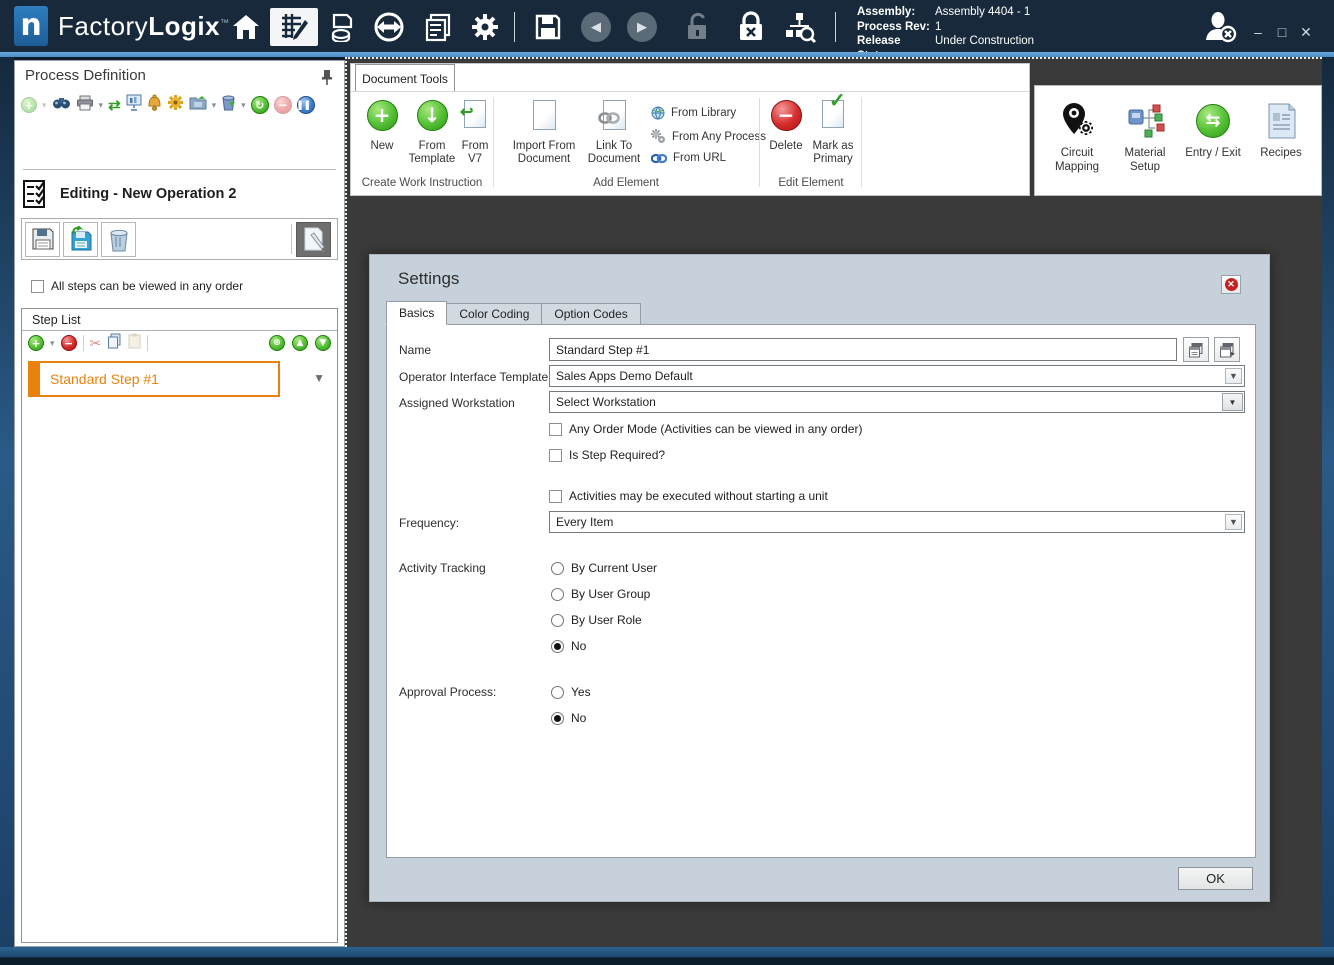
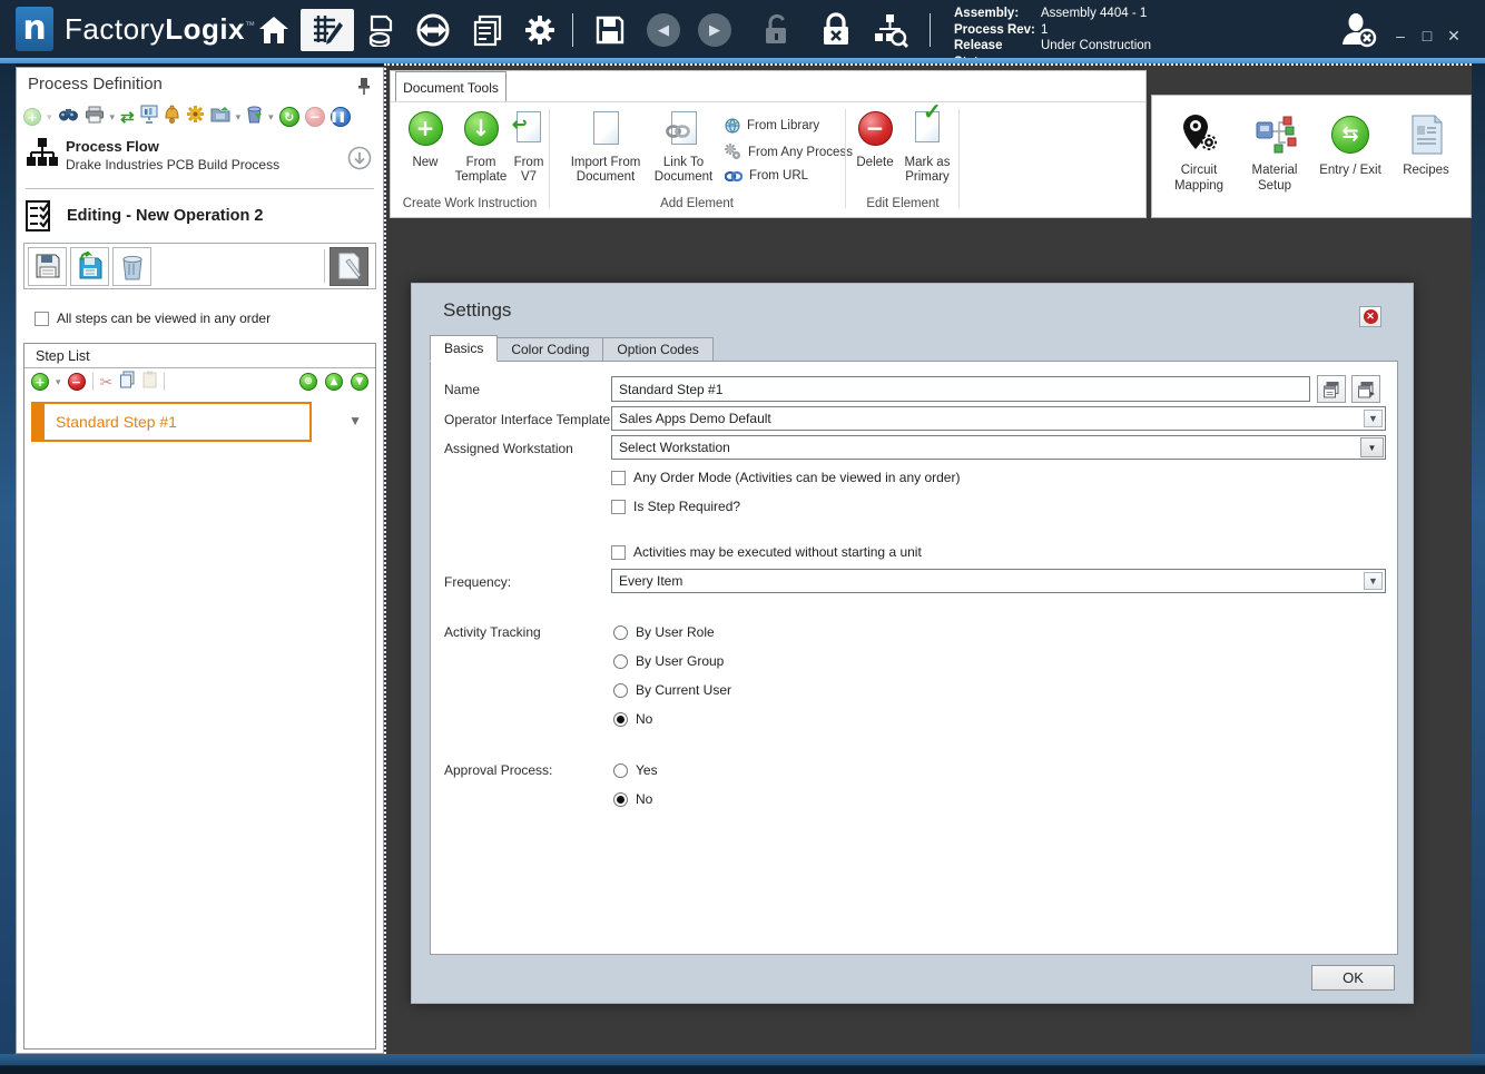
  n
  FactoryLogix™
  ◀
  ▶
  Assembly:
  Assembly 4404 - 1
  Process Rev:
  1
  Under Construction
  –
  □
  ✕
  Process Definition
  +
  ▾
  ▾
  ⇄
  ▾
  ▾
  ↻
  −
  ▌▌
+ Process Flow
+ Drake Industries PCB Build Process
  Editing - New Operation 2
  All steps can be viewed in any order
  Step List
  +
  ▾
  −
  ✂
  ⊕
  ▲
  ▼
  Standard Step #1
  ▼
  Document Tools
  +
  New
  ↓
  From Template
  ↩
  From V7
  Create Work Instruction
  Import From Document
  Link To Document
  From Library
  From Any Process
  From URL
  Add Element
  −
  Delete
  ✓
  Mark as Primary
  Edit Element
  Circuit Mapping
  Material Setup
  ⇆
  Entry / Exit
  Recipes
  Settings
  ✕
  Basics
  Color Coding
  Option Codes
  Name
  Standard Step #1
  Operator Interface Template
  Sales Apps Demo Default
  ▼
  Assigned Workstation
  Select Workstation
  ▼
  Any Order Mode (Activities can be viewed in any order)
  Is Step Required?
  Activities may be executed without starting a unit
  Frequency:
  Every Item
  ▼
  Activity Tracking
- By Current User
+ By User Role
  By User Group
- By User Role
+ By Current User
  No
  Approval Process:
  Yes
  No
  OK
